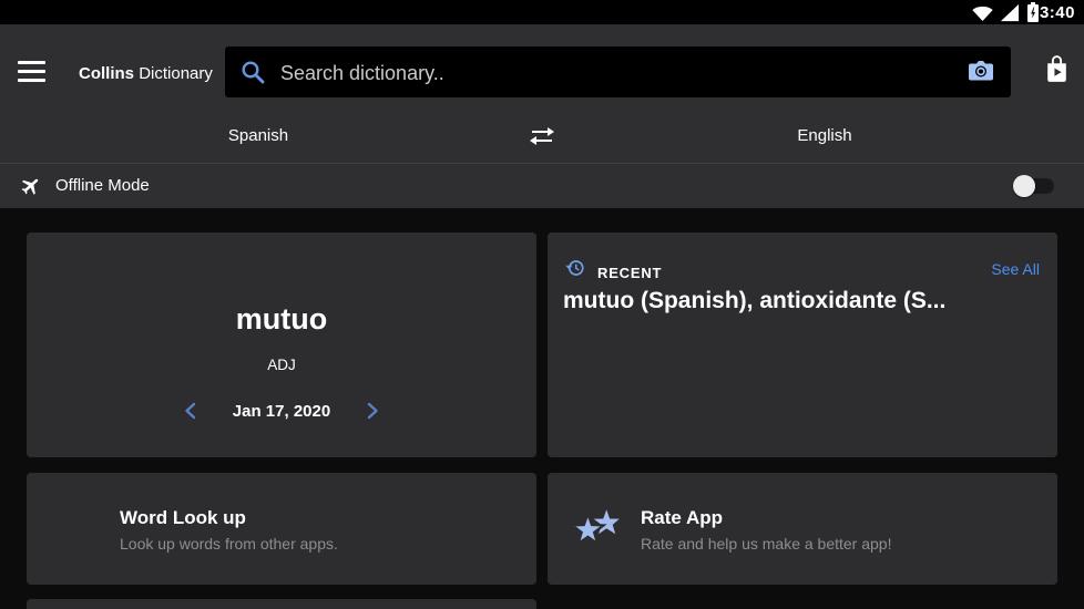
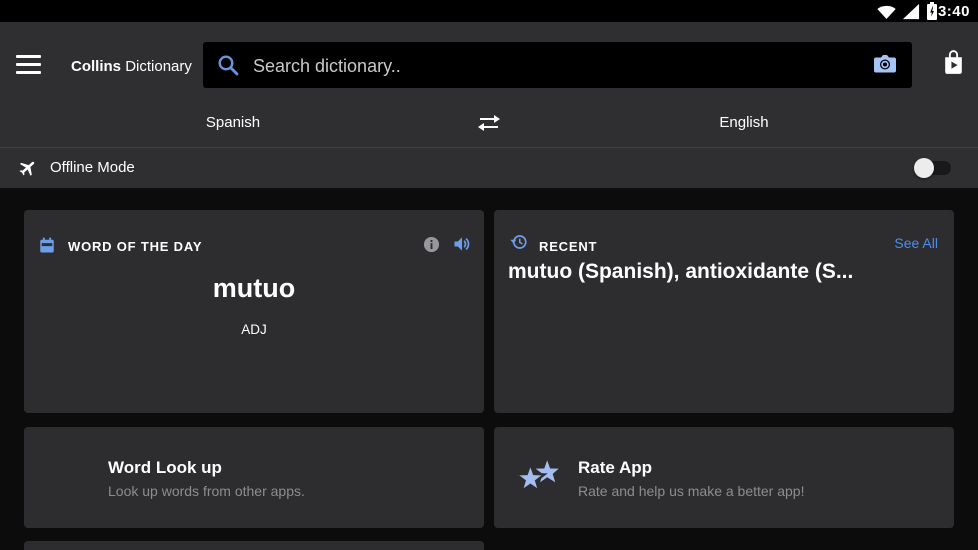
  3:40
  Collins Dictionary
  Search dictionary..
  Spanish
  English
  Offline Mode
+ WORD OF THE DAY
  mutuo
  ADJ
- Jan 17, 2020
  RECENT
  See All
  mutuo (Spanish), antioxidante (S...
  Word Look up
  Look up words from other apps.
  Rate App
  Rate and help us make a better app!
